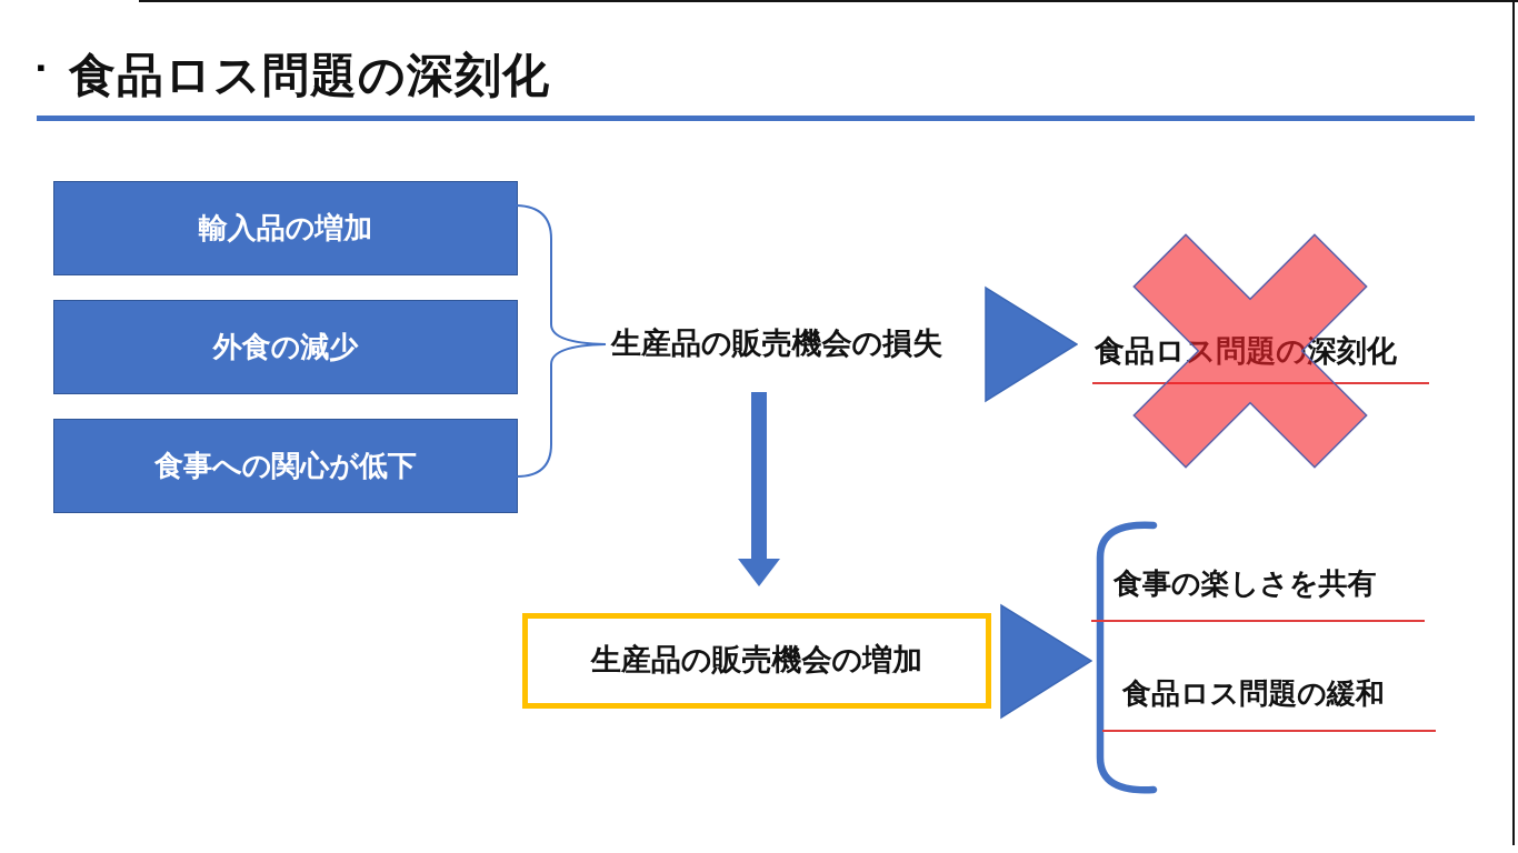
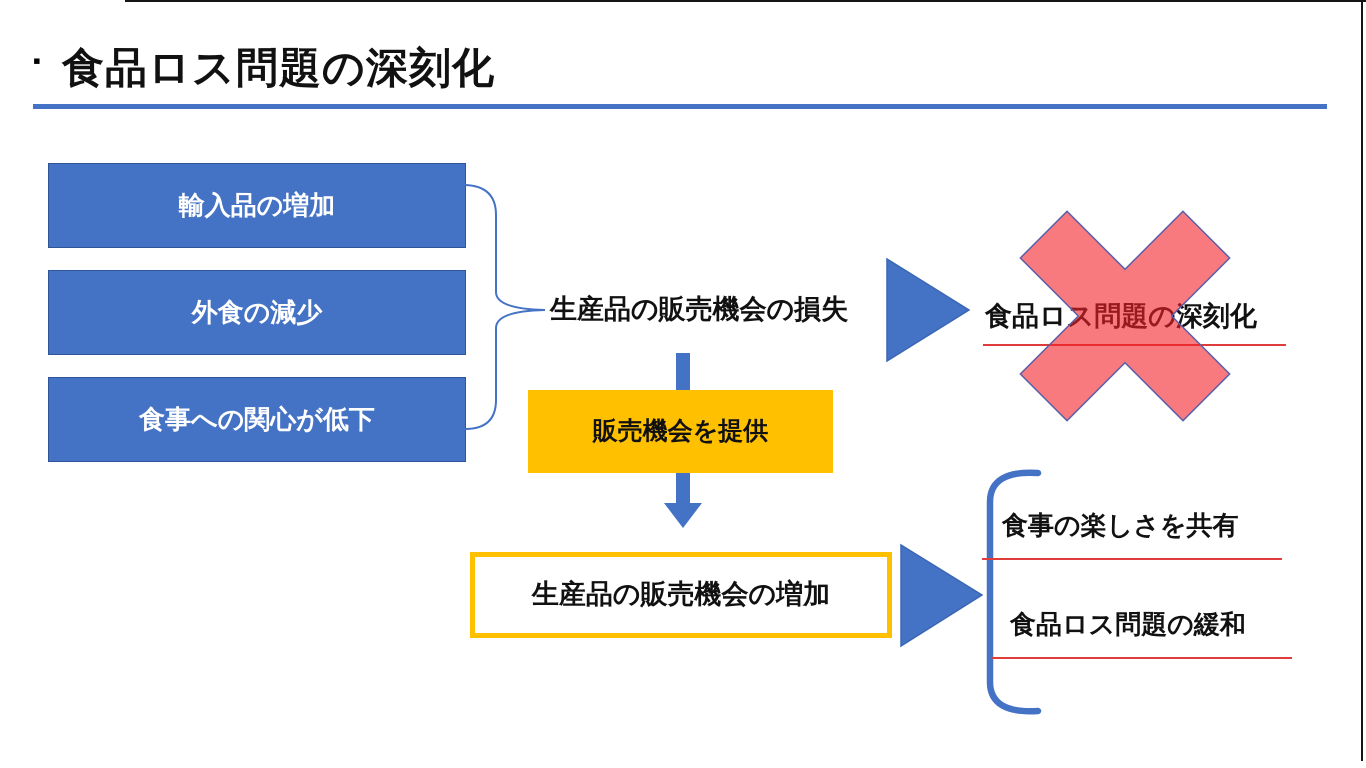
  ▪
  食品ロス問題の深刻化
  輸入品の増加
  外食の減少
  食事への関心が低下
  生産品の販売機会の損失
  食品ロス問題の深刻化
+ 販売機会を提供
  生産品の販売機会の増加
  食事の楽しさを共有
  食品ロス問題の緩和
